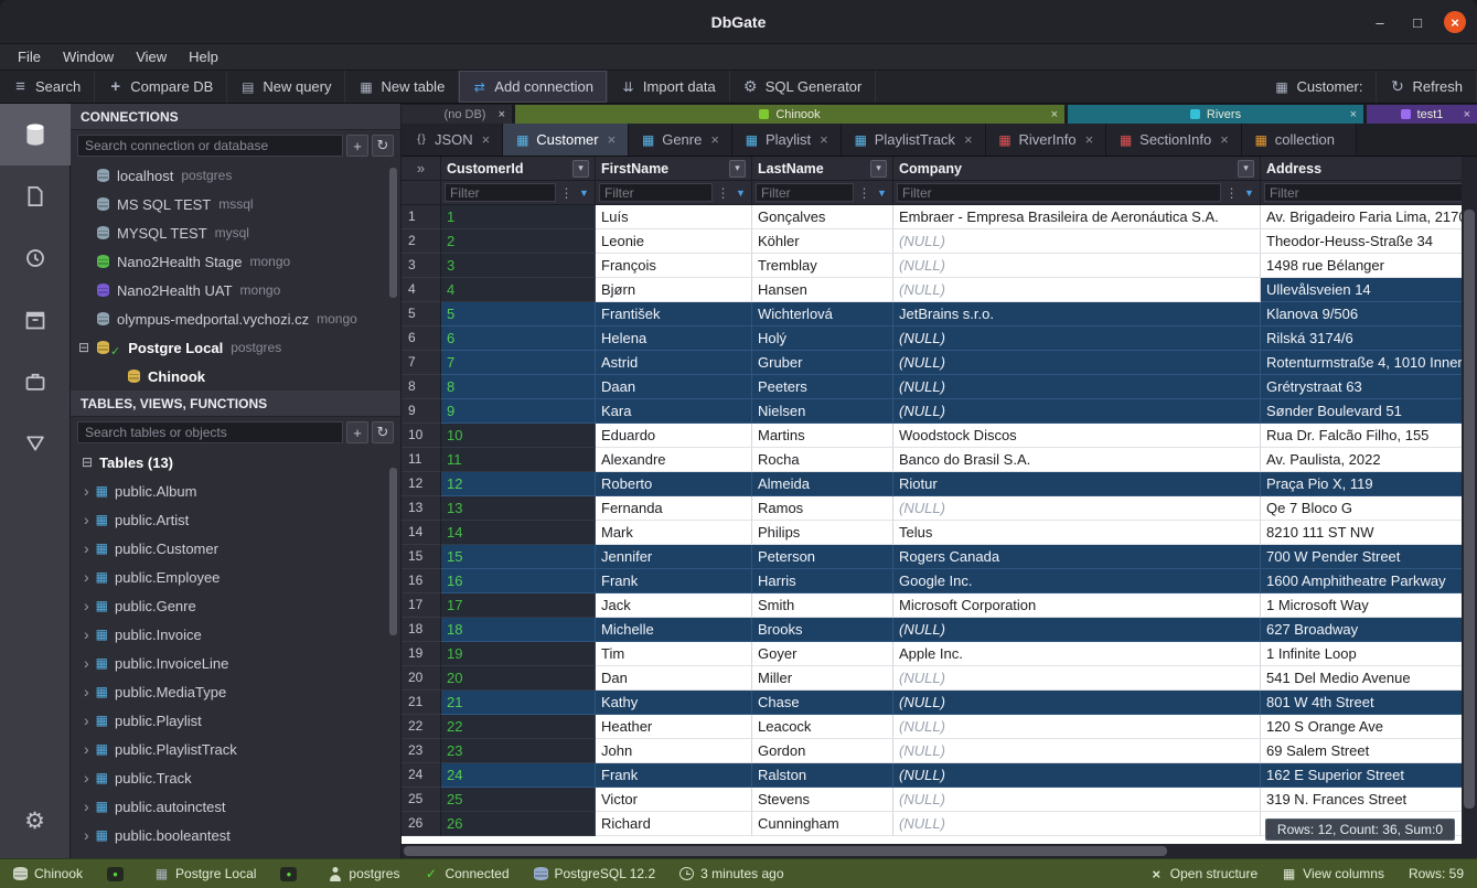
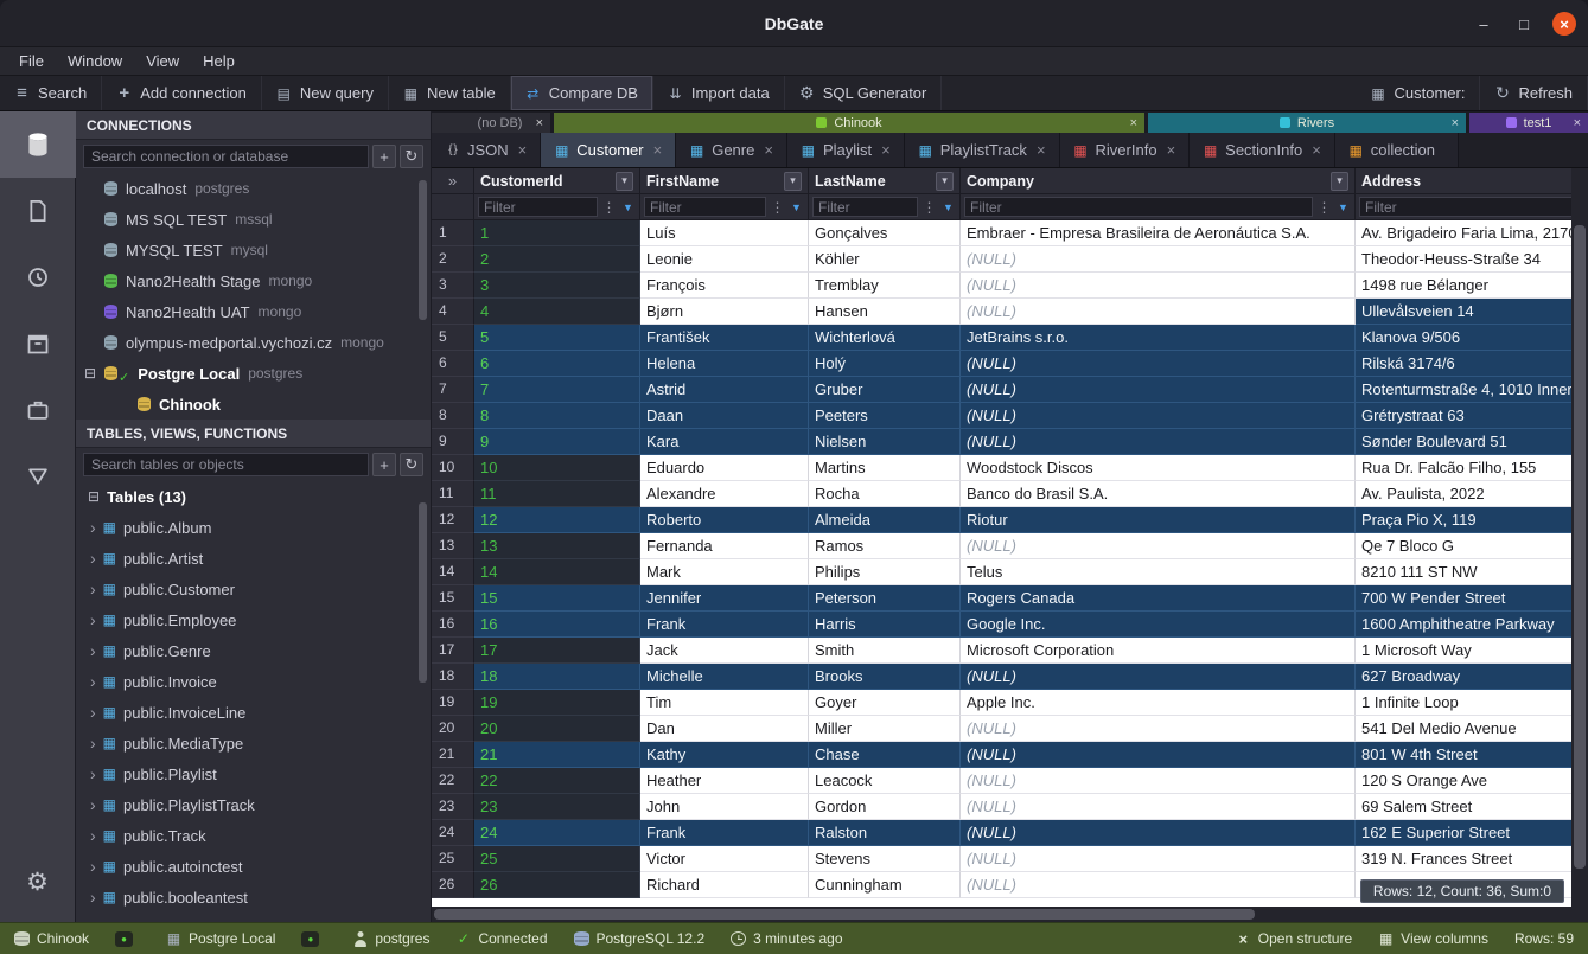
  DbGate
  –
  □
  ×
  File
  Window
  View
  Help
  Search
- Compare DB
+ Add connection
  New query
  New table
- Add connection
+ Compare DB
  Import data
  SQL Generator
  Customer:
  Refresh
  ⚙
  CONNECTIONS
  Search connection or database
  +
  ↻
  localhost
  postgres
  MS SQL TEST
  mssql
  MYSQL TEST
  mysql
  Nano2Health Stage
  mongo
  Nano2Health UAT
  mongo
  olympus-medportal.vychozi.cz
  mongo
  ⊟
  ✓
  Postgre Local
  postgres
  Chinook
  TABLES, VIEWS, FUNCTIONS
  Search tables or objects
  +
  ↻
  ⊟
  Tables (13)
  ›
  ▦
  public.Album
  ›
  ▦
  public.Artist
  ›
  ▦
  public.Customer
  ›
  ▦
  public.Employee
  ›
  ▦
  public.Genre
  ›
  ▦
  public.Invoice
  ›
  ▦
  public.InvoiceLine
  ›
  ▦
  public.MediaType
  ›
  ▦
  public.Playlist
  ›
  ▦
  public.PlaylistTrack
  ›
  ▦
  public.Track
  ›
  ▦
  public.autoinctest
  ›
  ▦
  public.booleantest
  (no DB)
  ×
  Chinook
  ×
  Rivers
  ×
  test1
  ×
  JSON
  ×
  Customer
  ×
  Genre
  ×
  Playlist
  ×
  PlaylistTrack
  ×
  RiverInfo
  ×
  SectionInfo
  ×
  collection
  »
  CustomerId
  ▾
  FirstName
  ▾
  LastName
  ▾
  Company
  ▾
  Address
  Filter
  ⋮
  ▼
  Filter
  ⋮
  ▼
  Filter
  ⋮
  ▼
  Filter
  ⋮
  ▼
  Filter
  1
  1
  Luís
  Gonçalves
  Embraer - Empresa Brasileira de Aeronáutica S.A.
  Av. Brigadeiro Faria Lima, 217
  2
  2
  Leonie
  Köhler
  (NULL)
  Theodor-Heuss-Straße 34
  3
  3
  François
  Tremblay
  (NULL)
  1498 rue Bélanger
  4
  4
  Bjørn
  Hansen
  (NULL)
  Ullevålsveien 14
  5
  5
  František
  Wichterlová
  JetBrains s.r.o.
  Klanova 9/506
  6
  6
  Helena
  Holý
  (NULL)
  Rilská 3174/6
  7
  7
  Astrid
  Gruber
  (NULL)
  Rotenturmstraße 4, 1010 Inner
  8
  8
  Daan
  Peeters
  (NULL)
  Grétrystraat 63
  9
  9
  Kara
  Nielsen
  (NULL)
  Sønder Boulevard 51
  10
  10
  Eduardo
  Martins
  Woodstock Discos
  Rua Dr. Falcão Filho, 155
  11
  11
  Alexandre
  Rocha
  Banco do Brasil S.A.
  Av. Paulista, 2022
  12
  12
  Roberto
  Almeida
  Riotur
  Praça Pio X, 119
  13
  13
  Fernanda
  Ramos
  (NULL)
  Qe 7 Bloco G
  14
  14
  Mark
  Philips
  Telus
  8210 111 ST NW
  15
  15
  Jennifer
  Peterson
  Rogers Canada
  700 W Pender Street
  16
  16
  Frank
  Harris
  Google Inc.
  1600 Amphitheatre Parkway
  17
  17
  Jack
  Smith
  Microsoft Corporation
  1 Microsoft Way
  18
  18
  Michelle
  Brooks
  (NULL)
  627 Broadway
  19
  19
  Tim
  Goyer
  Apple Inc.
  1 Infinite Loop
  20
  20
  Dan
  Miller
  (NULL)
  541 Del Medio Avenue
  21
  21
  Kathy
  Chase
  (NULL)
  801 W 4th Street
  22
  22
  Heather
  Leacock
  (NULL)
  120 S Orange Ave
  23
  23
  John
  Gordon
  (NULL)
  69 Salem Street
  24
  24
  Frank
  Ralston
  (NULL)
  162 E Superior Street
  25
  25
  Victor
  Stevens
  (NULL)
  319 N. Frances Street
  26
  26
  Richard
  Cunningham
  (NULL)
  Rows: 12, Count: 36, Sum:0
  Chinook
  Postgre Local
  postgres
  Connected
  PostgreSQL 12.2
  3 minutes ago
  Open structure
  View columns
  Rows: 59
